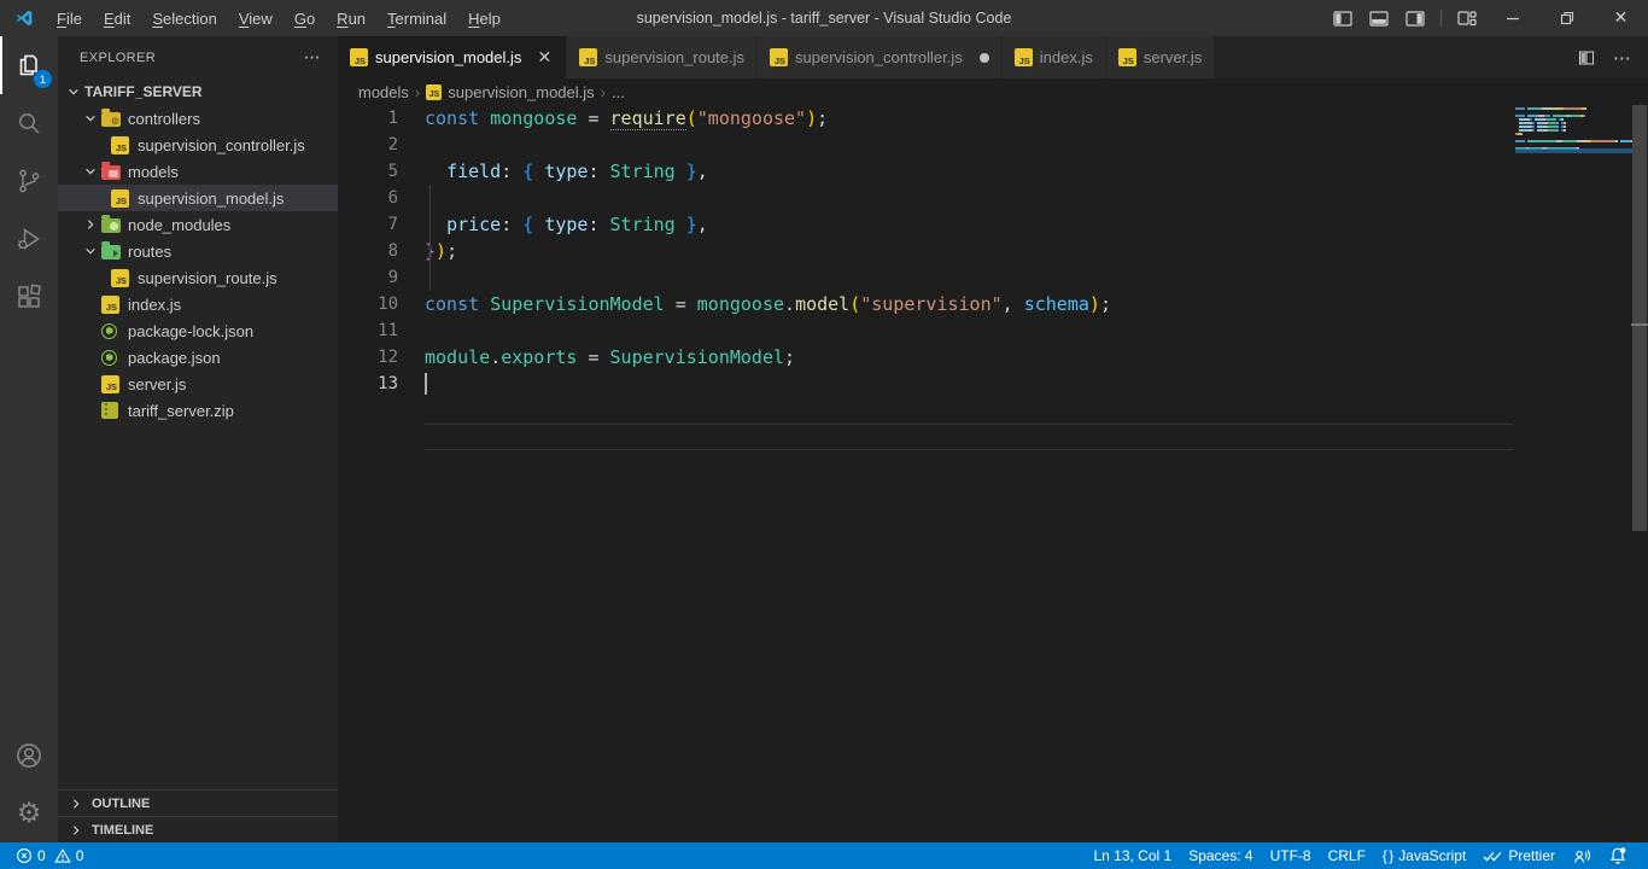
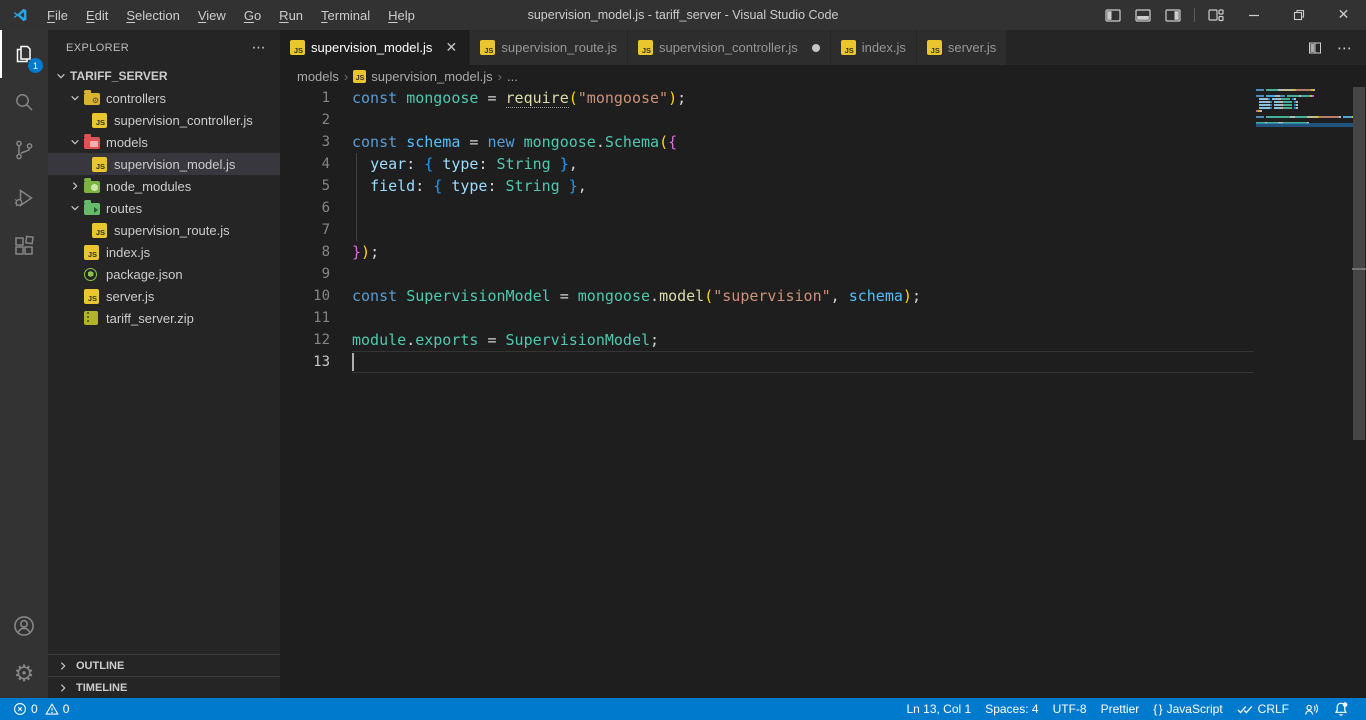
  File
  Edit
  Selection
  View
  Go
  Run
  Terminal
  Help
  supervision_model.js - tariff_server - Visual Studio Code
  ✕
  1
  ⚙
  EXPLORER
  ⋯
  TARIFF_SERVER
  ⚙
  controllers
  JS
  supervision_controller.js
  models
  JS
  supervision_model.js
  node_modules
  routes
  JS
  supervision_route.js
  JS
  index.js
- package-lock.json
  package.json
  JS
  server.js
  tariff_server.zip
  OUTLINE
  TIMELINE
  JS
  supervision_model.js
  ✕
  JS
  supervision_route.js
  JS
  supervision_controller.js
  JS
  index.js
  JS
  server.js
  ⋯
  models
  ›
  supervision_model.js
  ›
  ...
  1
  const mongoose = require("mongoose");
  2
+ 3
+ const schema = new mongoose.Schema({
+ 4
+ year: { type: String },
  5
  field: { type: String },
  6
  7
- price: { type: String },
  8
  });
  9
  10
  const SupervisionModel = mongoose.model("supervision", schema);
  11
  12
  module.exports = SupervisionModel;
  13
  0
  0
  Ln 13, Col 1
  Spaces: 4
  UTF-8
- CRLF
+ Prettier
  { }
  JavaScript
- Prettier
+ CRLF
